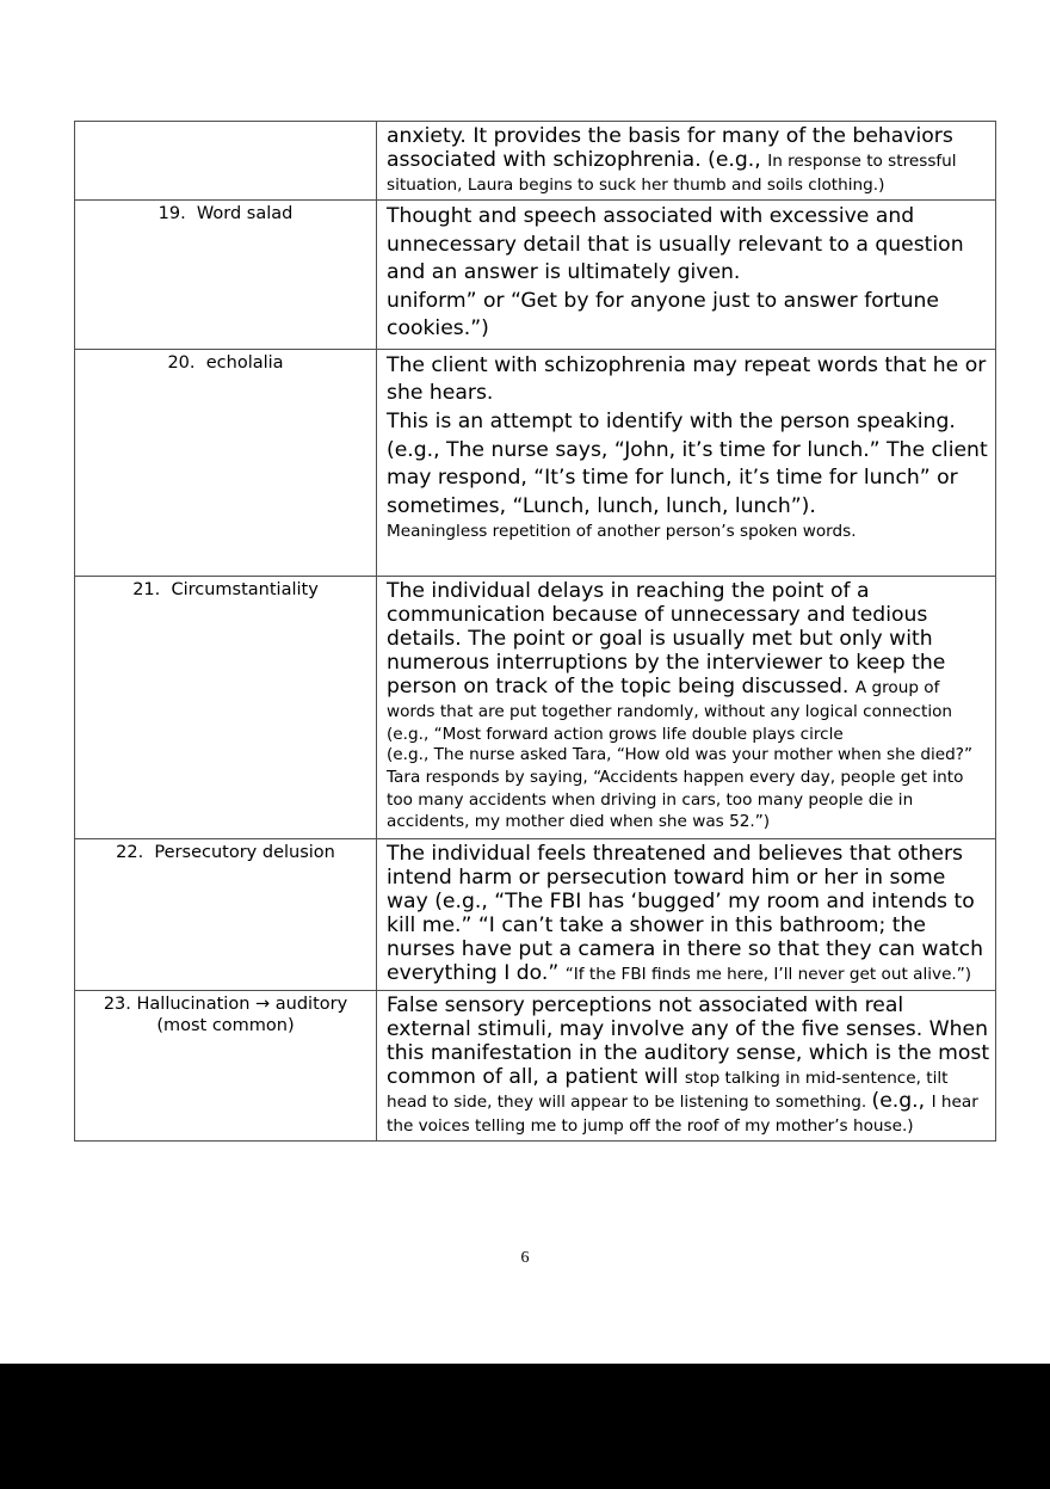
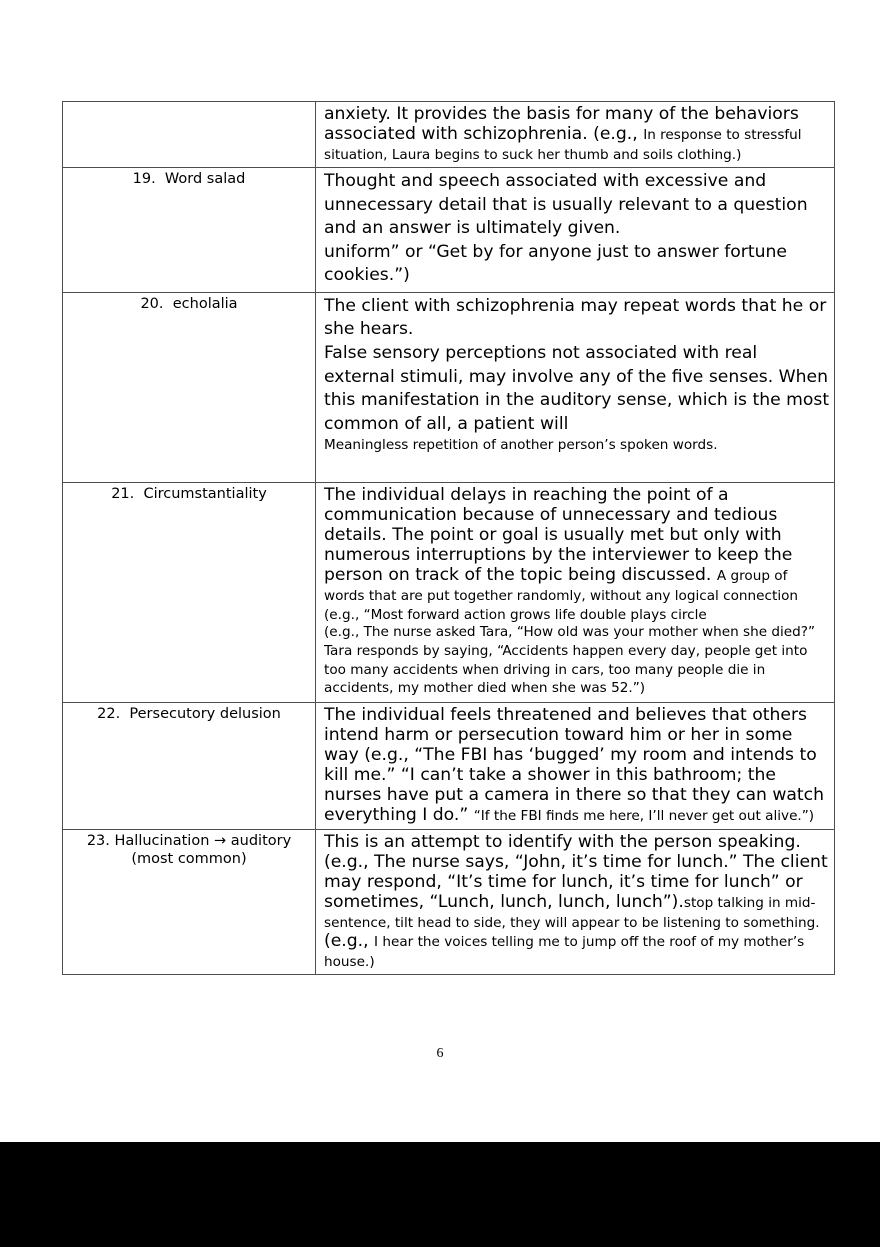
  	anxiety. It provides the basis for many of the behaviors associated with schizophrenia. (e.g., In response to stressful situation, Laura begins to suck her thumb and soils clothing.)
  19. Word salad	Thought and speech associated with excessive and unnecessary detail that is usually relevant to a question and an answer is ultimately given. uniform” or “Get by for anyone just to answer fortune cookies.”)
- 20. echolalia	The client with schizophrenia may repeat words that he or she hears. This is an attempt to identify with the person speaking. (e.g., The nurse says, “John, it’s time for lunch.” The client may respond, “It’s time for lunch, it’s time for lunch” or sometimes, “Lunch, lunch, lunch, lunch”). Meaningless repetition of another person’s spoken words.
+ 20. echolalia	The client with schizophrenia may repeat words that he or she hears. False sensory perceptions not associated with real external stimuli, may involve any of the five senses. When this manifestation in the auditory sense, which is the most common of all, a patient will Meaningless repetition of another person’s spoken words.
  21. Circumstantiality	The individual delays in reaching the point of a communication because of unnecessary and tedious details. The point or goal is usually met but only with numerous interruptions by the interviewer to keep the person on track of the topic being discussed. A group of words that are put together randomly, without any logical connection (e.g., “Most forward action grows life double plays circle (e.g., The nurse asked Tara, “How old was your mother when she died?” Tara responds by saying, “Accidents happen every day, people get into too many accidents when driving in cars, too many people die in accidents, my mother died when she was 52.”)
  22. Persecutory delusion	The individual feels threatened and believes that others intend harm or persecution toward him or her in some way (e.g., “The FBI has ‘bugged’ my room and intends to kill me.” “I can’t take a shower in this bathroom; the nurses have put a camera in there so that they can watch everything I do.” “If the FBI finds me here, I’ll never get out alive.”)
- 23. Hallucination → auditory (most common)	False sensory perceptions not associated with real external stimuli, may involve any of the five senses. When this manifestation in the auditory sense, which is the most common of all, a patient will stop talking in mid-sentence, tilt head to side, they will appear to be listening to something. (e.g., I hear the voices telling me to jump off the roof of my mother’s house.)
+ 23. Hallucination → auditory (most common)	This is an attempt to identify with the person speaking. (e.g., The nurse says, “John, it’s time for lunch.” The client may respond, “It’s time for lunch, it’s time for lunch” or sometimes, “Lunch, lunch, lunch, lunch”).stop talking in mid-sentence, tilt head to side, they will appear to be listening to something. (e.g., I hear the voices telling me to jump off the roof of my mother’s house.)
  6
